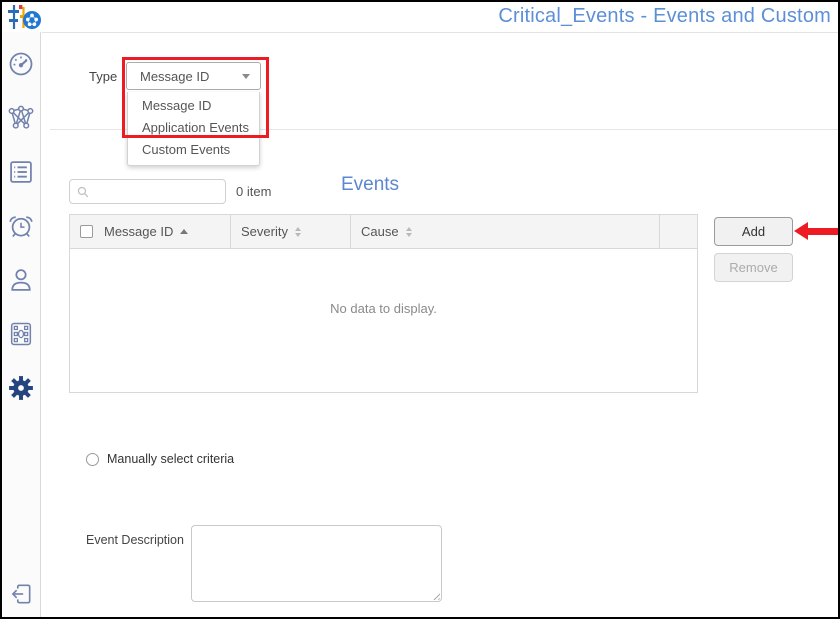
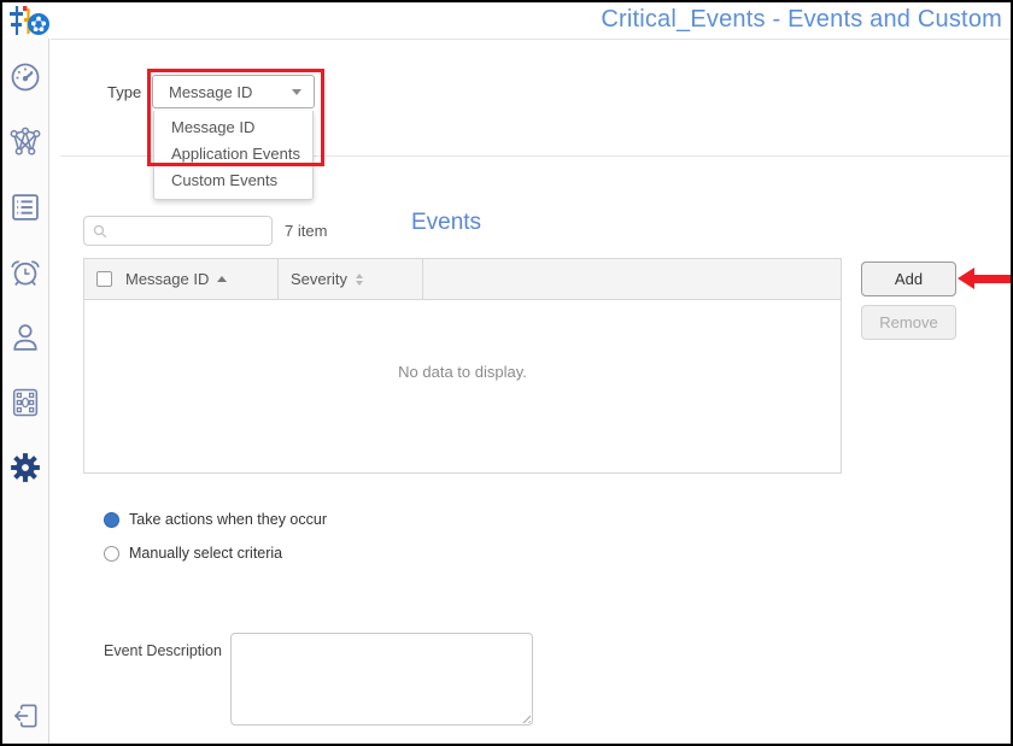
  Critical_Events - Events and Custom
  Type
  Message ID
  Message ID
  Application Events
  Custom Events
  Events
- 0 item
+ 7 item
  Message ID
  Severity
- Cause
  No data to display.
  Add
  Remove
+ Take actions when they occur
  Manually select criteria
  Event Description
